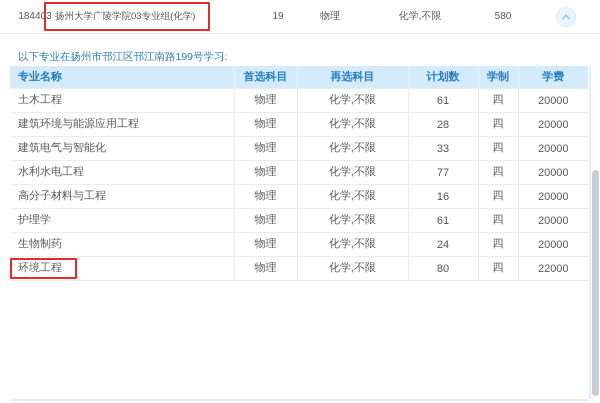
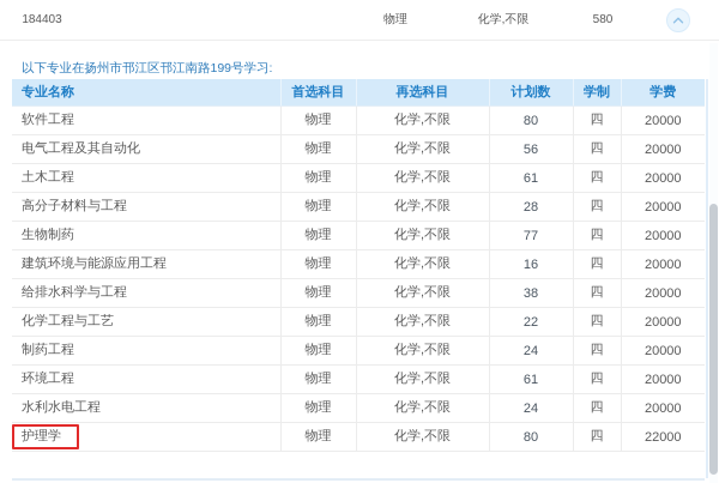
  184403
- 扬州大学广陵学院03专业组(化学)
- 19
  物理
  化学,不限
  580
  以下专业在扬州市邗江区邗江南路199号学习:
  专业名称	首选科目	再选科目	计划数	学制	学费
+ 软件工程	物理	化学,不限	80	四	20000
+ 电气工程及其自动化	物理	化学,不限	56	四	20000
  土木工程	物理	化学,不限	61	四	20000
- 建筑环境与能源应用工程	物理	化学,不限	28	四	20000
+ 高分子材料与工程	物理	化学,不限	28	四	20000
- 建筑电气与智能化	物理	化学,不限	33	四	20000
- 水利水电工程	物理	化学,不限	77	四	20000
+ 生物制药	物理	化学,不限	77	四	20000
- 高分子材料与工程	物理	化学,不限	16	四	20000
+ 建筑环境与能源应用工程	物理	化学,不限	16	四	20000
+ 给排水科学与工程	物理	化学,不限	38	四	20000
+ 化学工程与工艺	物理	化学,不限	22	四	20000
+ 制药工程	物理	化学,不限	24	四	20000
- 护理学	物理	化学,不限	61	四	20000
+ 环境工程	物理	化学,不限	61	四	20000
- 生物制药	物理	化学,不限	24	四	20000
+ 水利水电工程	物理	化学,不限	24	四	20000
- 环境工程	物理	化学,不限	80	四	22000
+ 护理学	物理	化学,不限	80	四	22000
